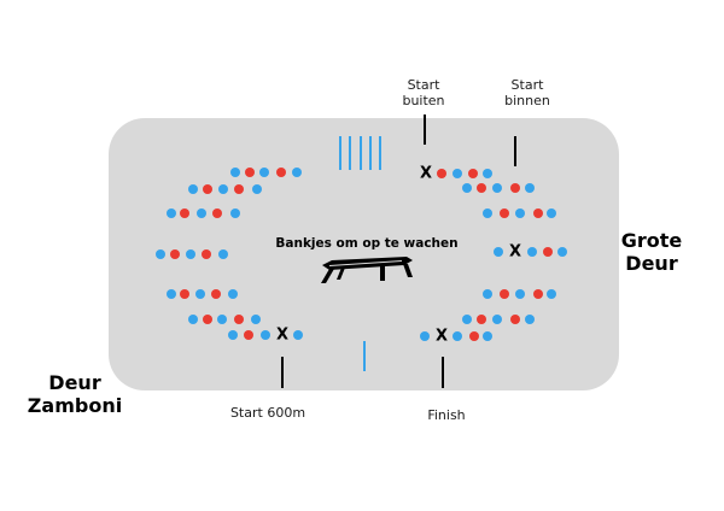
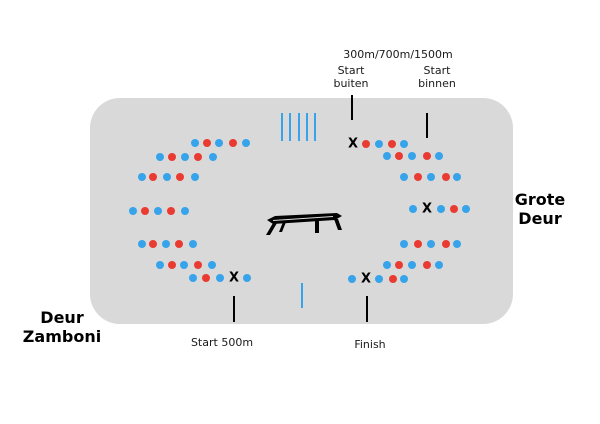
+ 300m/700m/1500m
  Start
  buiten
  Start
  binnen
  X
  X
  X
  X
- Bankjes om op te wachen
  Grote
  Deur
  Deur
  Zamboni
- Start 600m
+ Start 500m
  Finish
